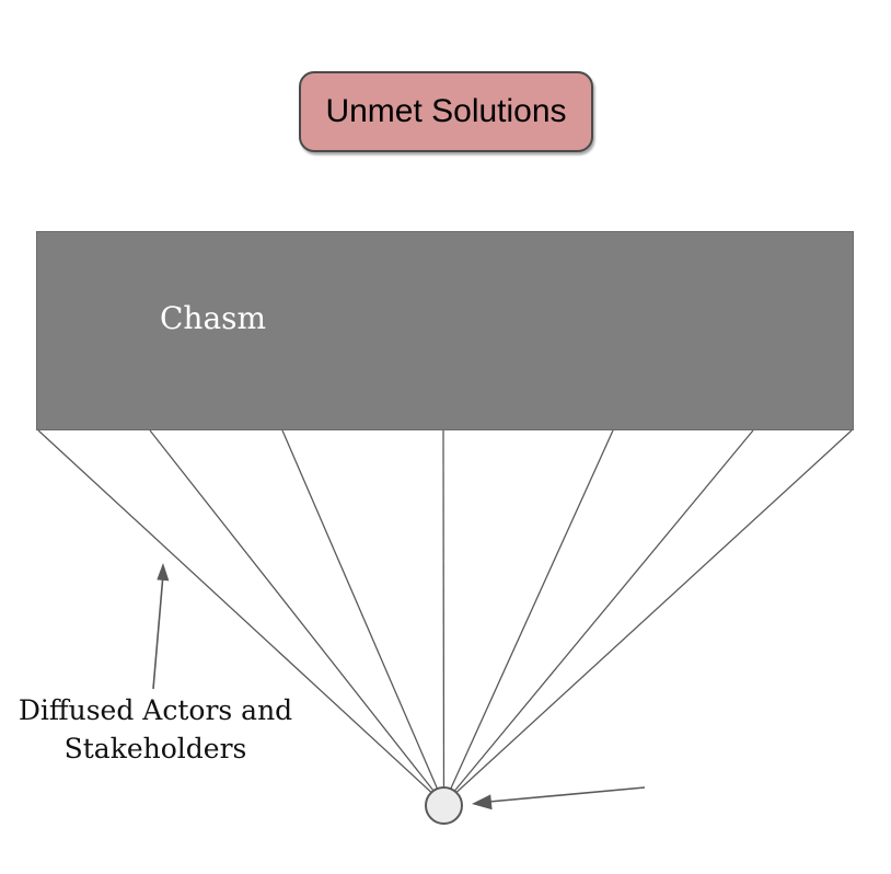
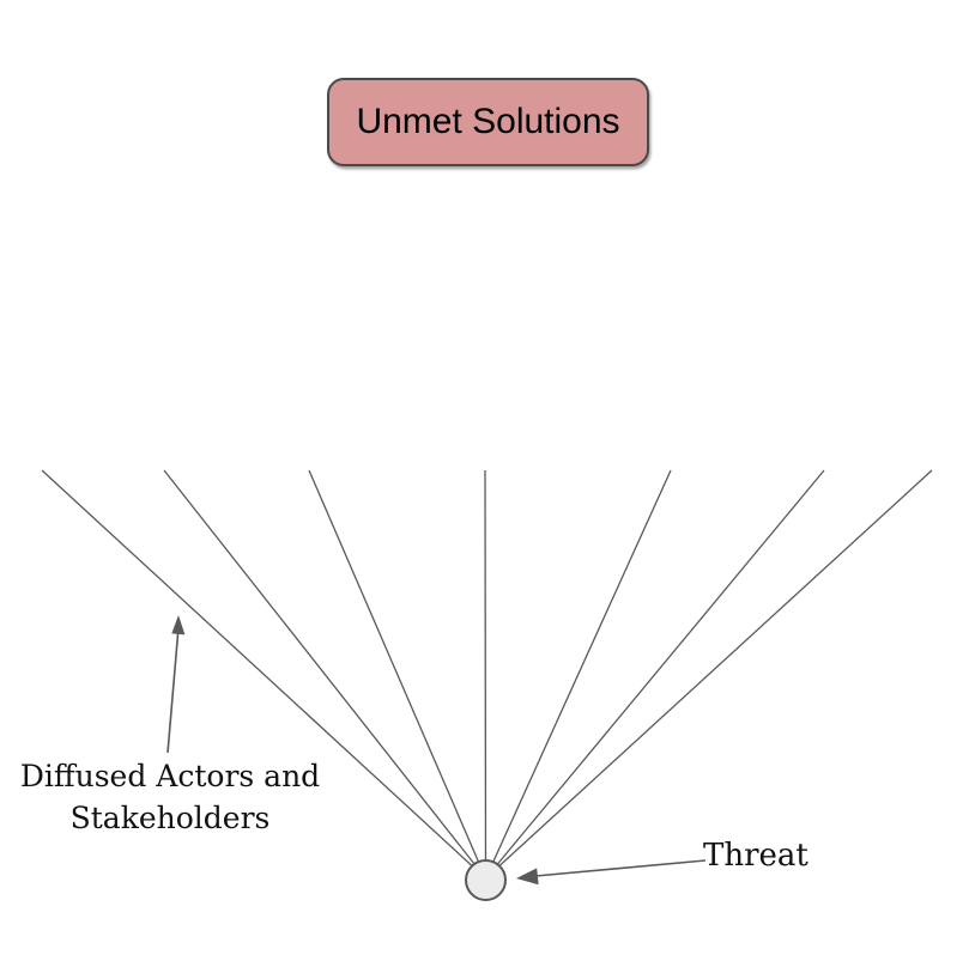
  Unmet Solutions
- Chasm
  Diffused Actors and
  Stakeholders
+ Threat
